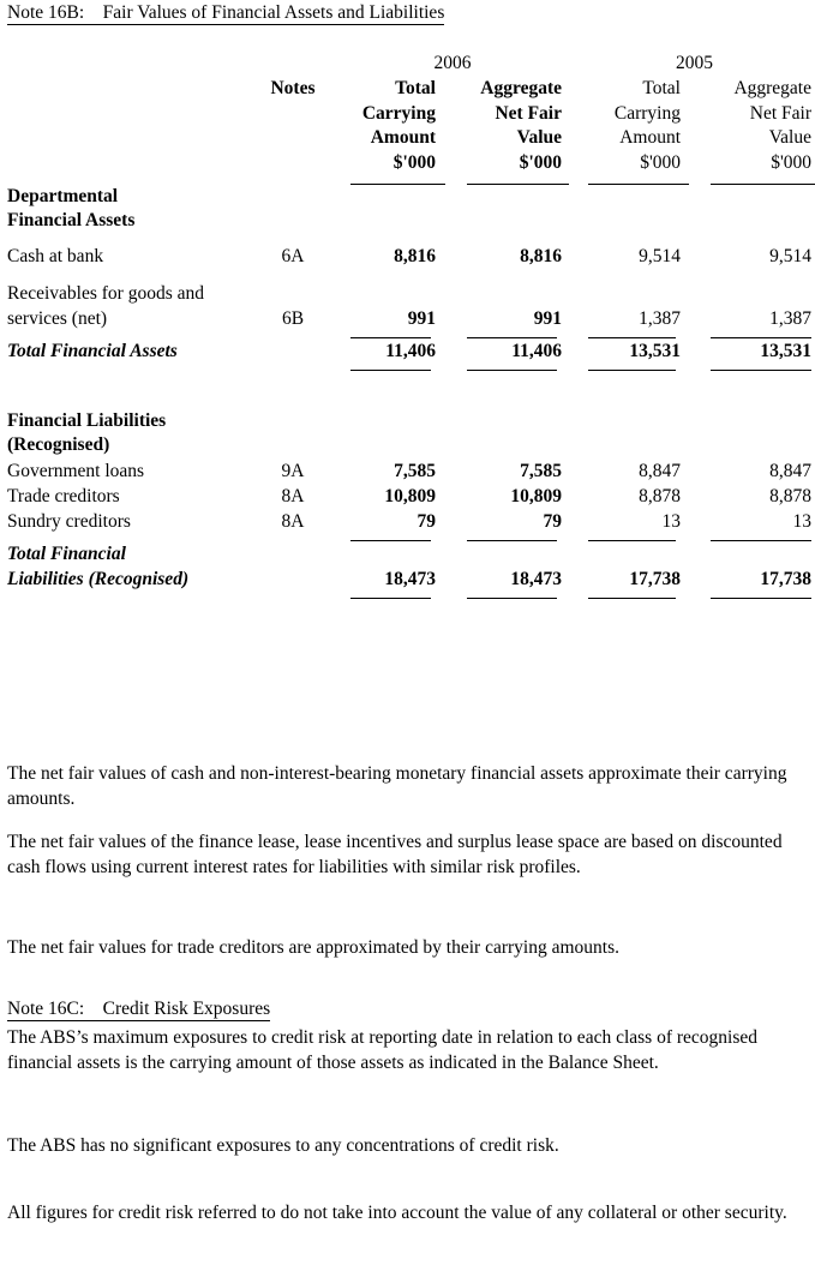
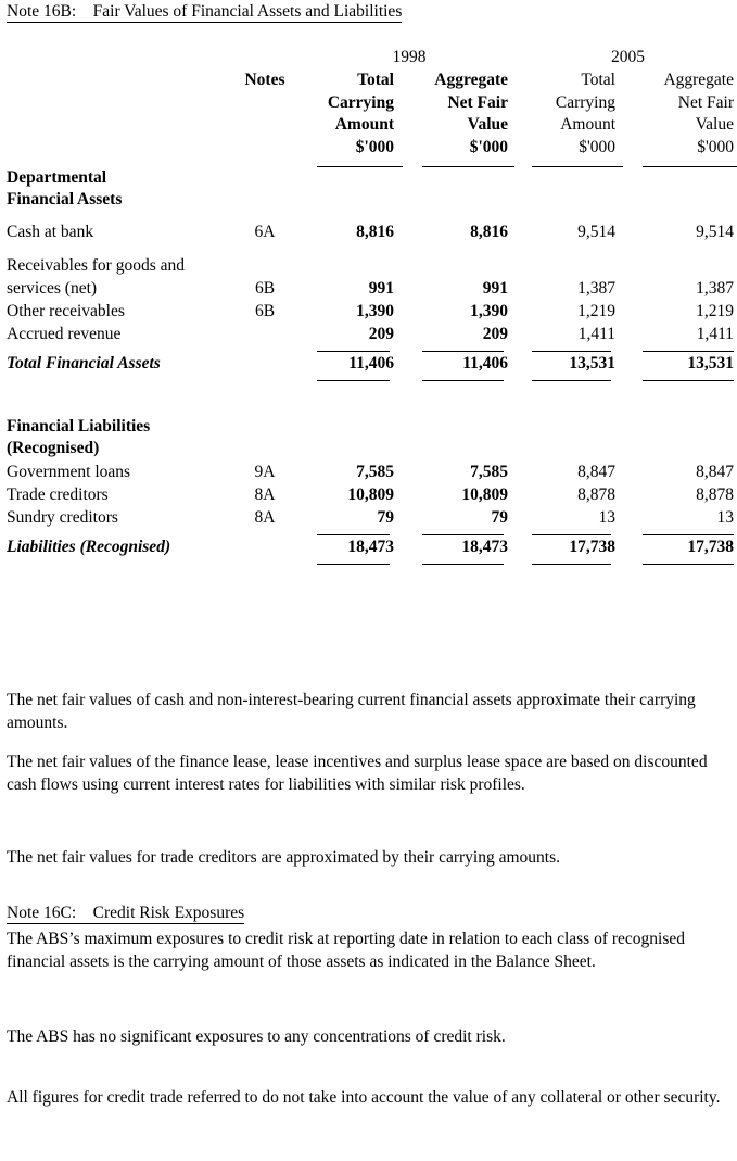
  Note 16B: Fair Values of Financial Assets and Liabilities
- 		2006	2005
+ 		1998	2005
  	Notes	Total	Aggregate	Total	Aggregate
  		Carrying	Net Fair	Carrying	Net Fair
  		Amount	Value	Amount	Value
  		$'000	$'000	$'000	$'000
  Departmental
  Financial Assets
  Cash at bank	6A	8,816	8,816	9,514	9,514
  Receivables for goods and
  services (net)	6B	991	991	1,387	1,387
+ Other receivables	6B	1,390	1,390	1,219	1,219
+ Accrued revenue		209	209	1,411	1,411
  Total Financial Assets		11,406	11,406	13,531	13,531
  Financial Liabilities
  (Recognised)
  Government loans	9A	7,585	7,585	8,847	8,847
  Trade creditors	8A	10,809	10,809	8,878	8,878
  Sundry creditors	8A	79	79	13	13
- Total Financial
  Liabilities (Recognised)		18,473	18,473	17,738	17,738
- The net fair values of cash and non-interest-bearing monetary financial assets approximate their carrying amounts.
+ The net fair values of cash and non-interest-bearing current financial assets approximate their carrying amounts.
  The net fair values of the finance lease, lease incentives and surplus lease space are based on discounted cash flows using current interest rates for liabilities with similar risk profiles.
  The net fair values for trade creditors are approximated by their carrying amounts.
  Note 16C: Credit Risk Exposures
  The ABS’s maximum exposures to credit risk at reporting date in relation to each class of recognised financial assets is the carrying amount of those assets as indicated in the Balance Sheet.
  The ABS has no significant exposures to any concentrations of credit risk.
- All figures for credit risk referred to do not take into account the value of any collateral or other security.
+ All figures for credit trade referred to do not take into account the value of any collateral or other security.
